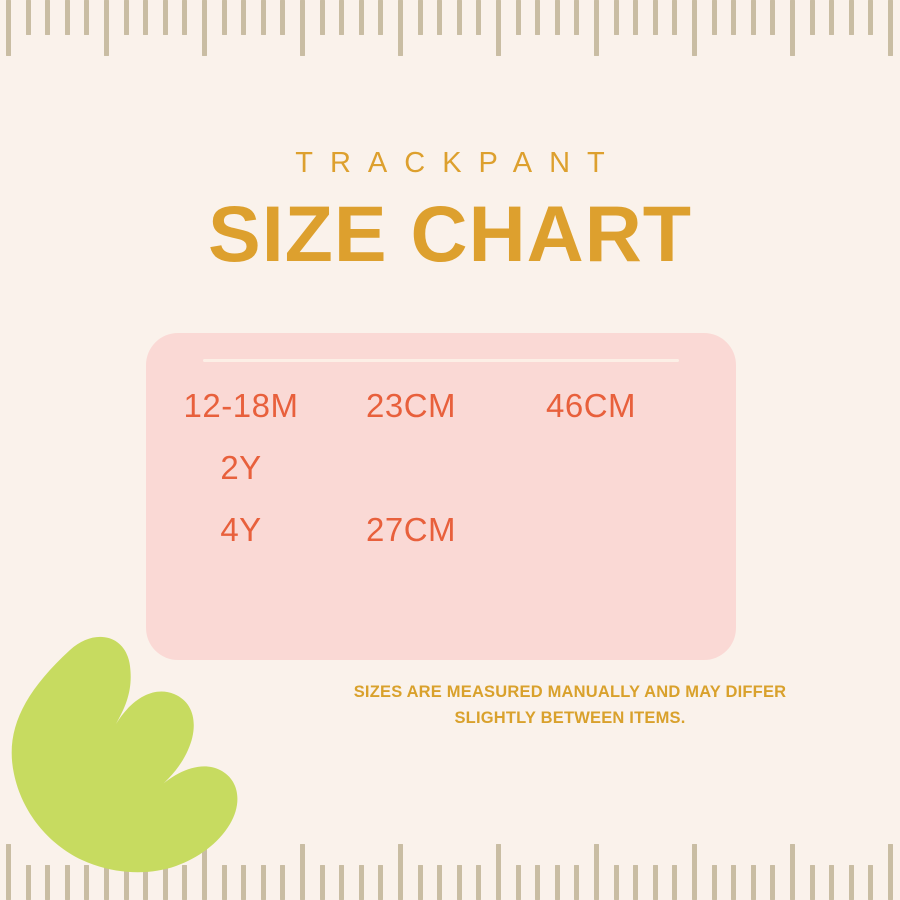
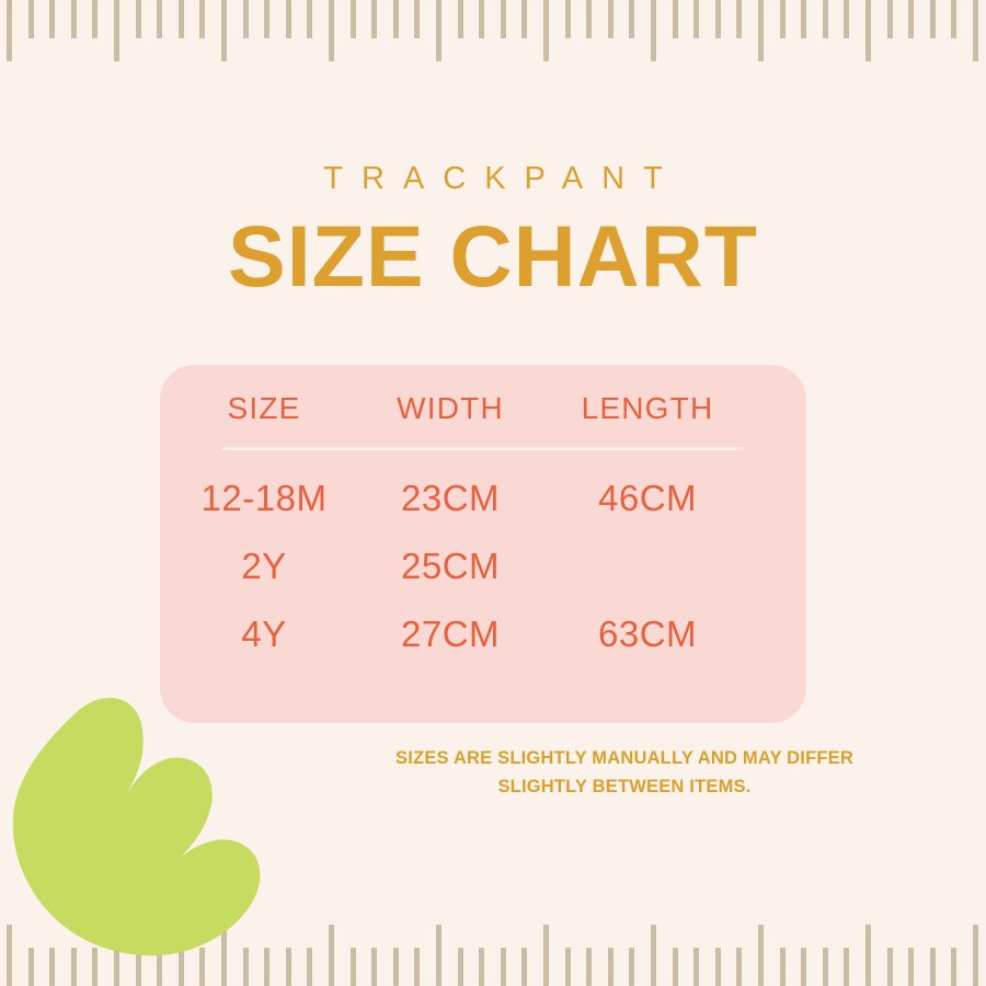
  TRACKPANT
  SIZE CHART
+ SIZE
+ WIDTH
+ LENGTH
  12-18M
  23CM
  46CM
  2Y
+ 25CM
  4Y
  27CM
+ 63CM
- SIZES ARE MEASURED MANUALLY AND MAY DIFFER
+ SIZES ARE SLIGHTLY MANUALLY AND MAY DIFFER
  SLIGHTLY BETWEEN ITEMS.
